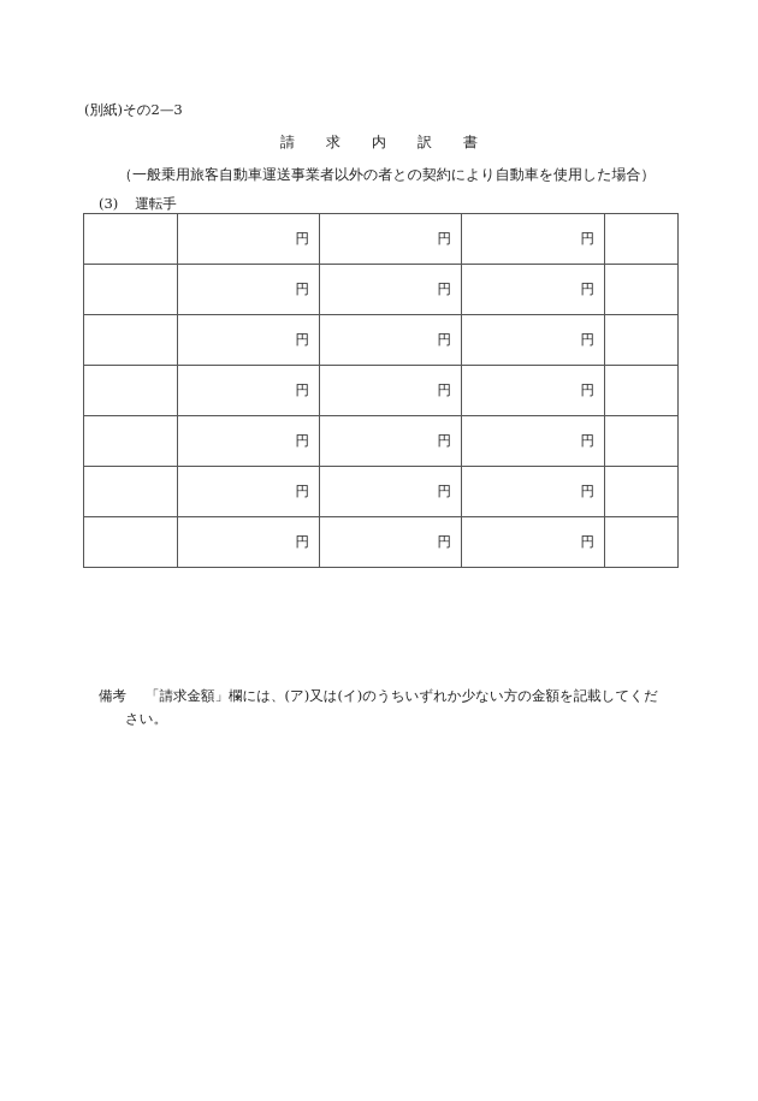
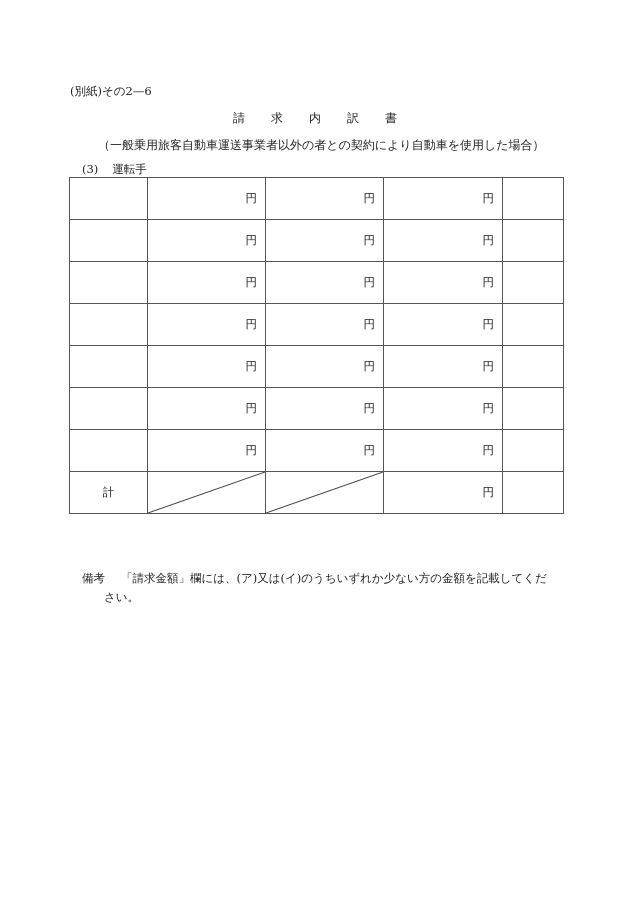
- (別紙)その2—3
+ (別紙)その2—6
  請 求 内 訳 書
  （一般乗用旅客自動車運送事業者以外の者との契約により自動車を使用した場合）
  (3) 運転手
  	円	円	円
  	円	円	円
  	円	円	円
  	円	円	円
  	円	円	円
  	円	円	円
  	円	円	円
+ 計			円
  備考 「請求金額」欄には、(ア)又は(イ)のうちいずれか少ない方の金額を記載してくだ
  さい。
